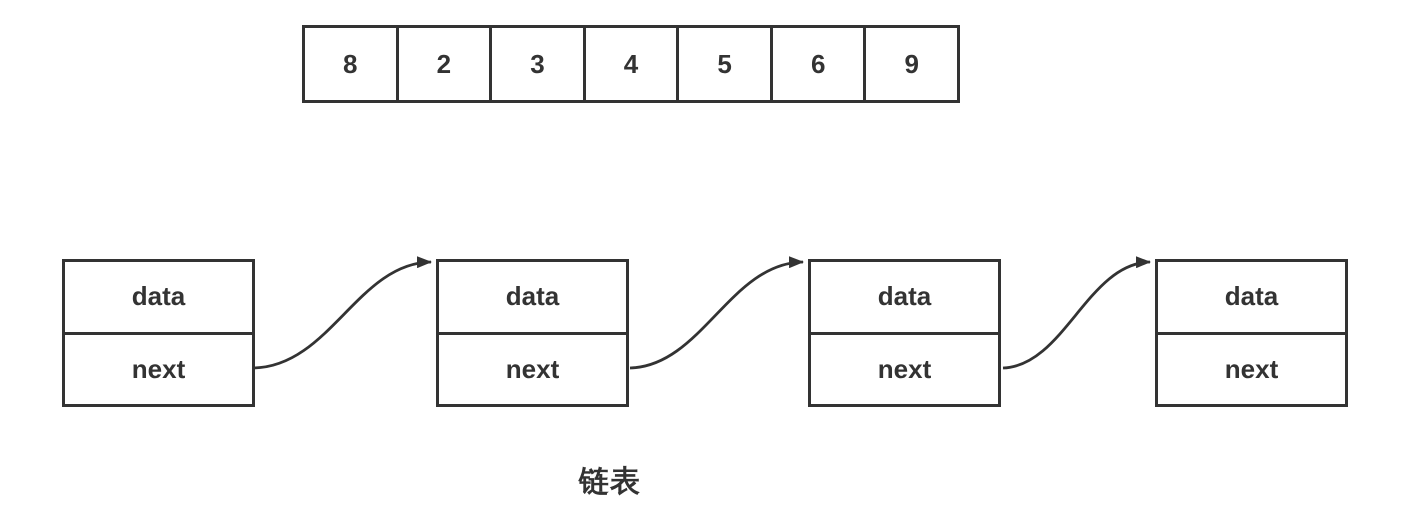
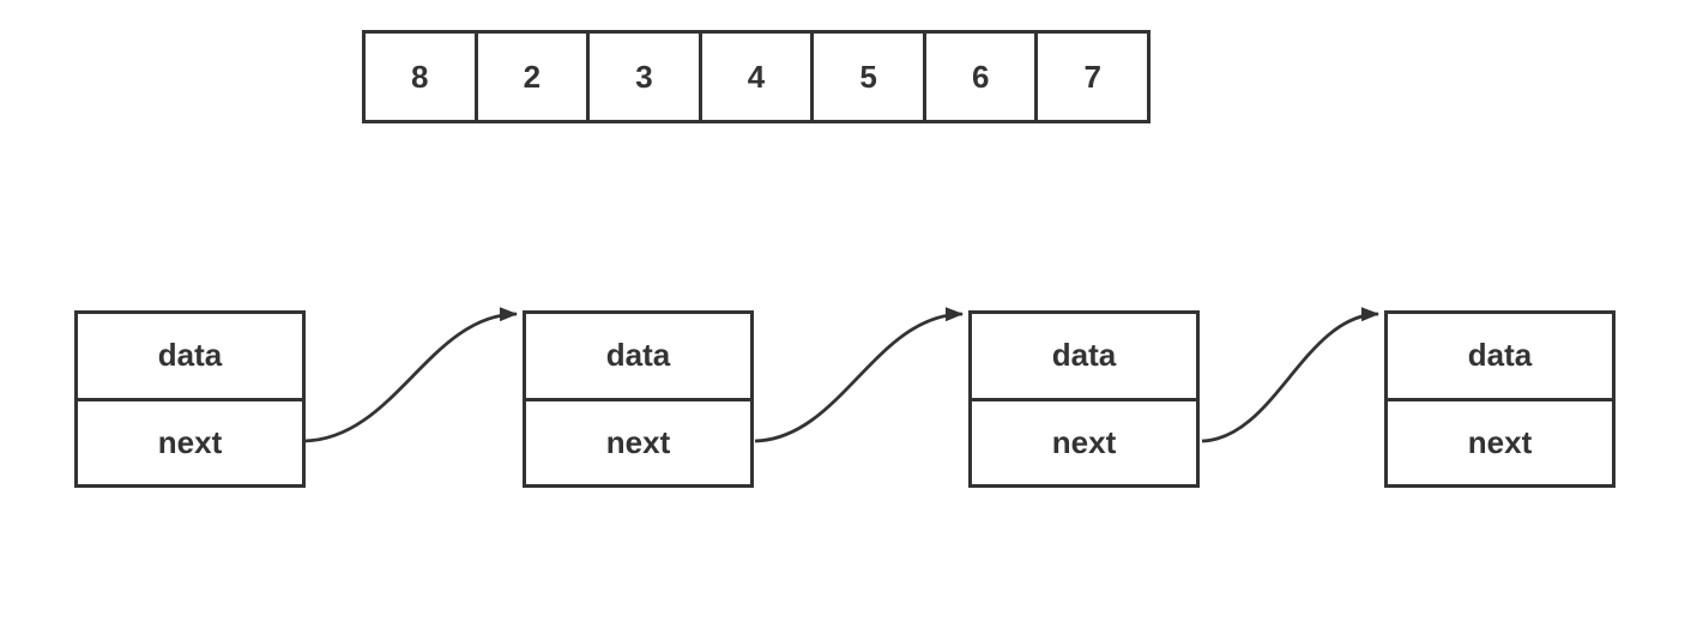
  8
  2
  3
  4
  5
  6
- 9
+ 7
  data
  next
  data
  next
  data
  next
  data
  next
- 链表
